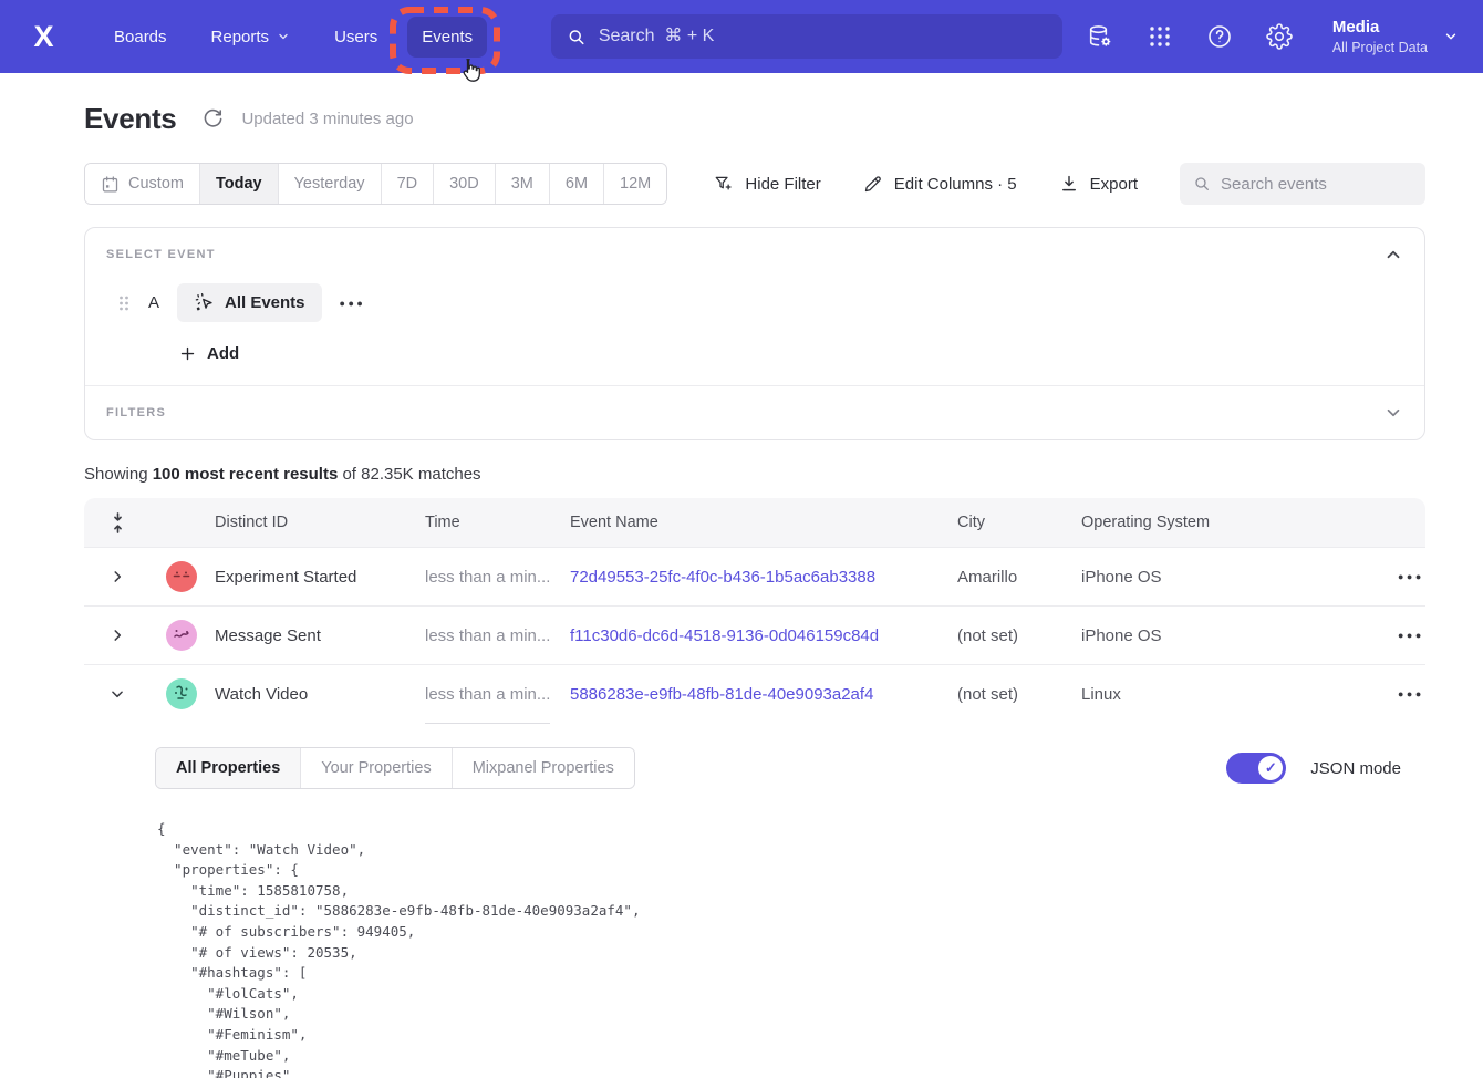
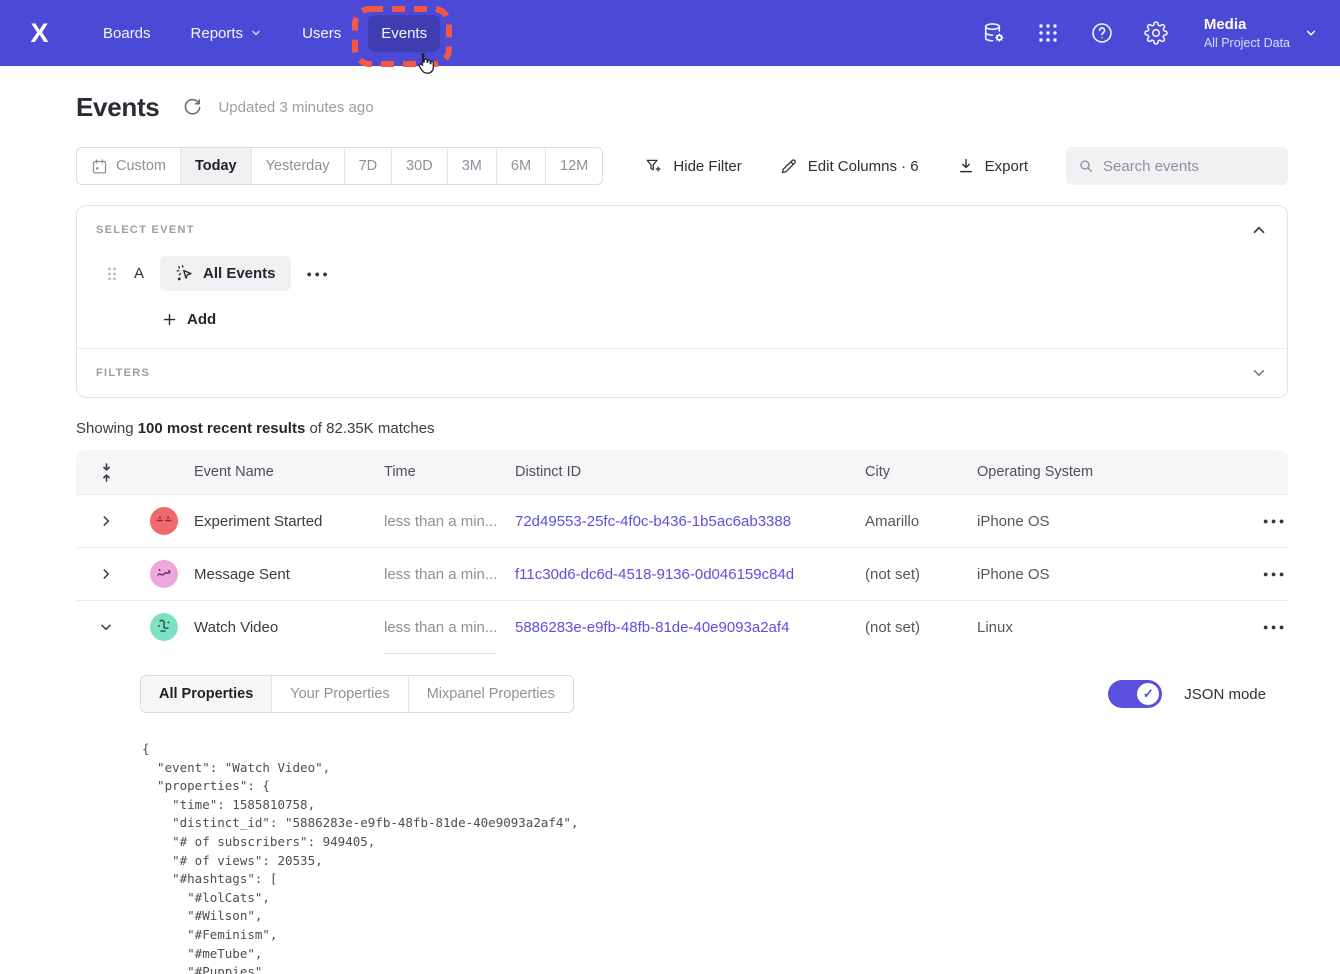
  X
  Boards
  Reports
  Users
  Events
- Search ⌘ + K
  Media
  All Project Data
  Events
  Updated 3 minutes ago
  Custom
  Today
  Yesterday
  7D
  30D
  3M
  6M
  12M
  Hide Filter
- Edit Columns · 5
+ Edit Columns · 6
  Export
  Search events
  SELECT EVENT
  A
  All Events
  ●●●
  Add
  FILTERS
  Showing 100 most recent results of 82.35K matches
- Distinct ID
+ Event Name
  Time
- Event Name
+ Distinct ID
  City
  Operating System
  Experiment Started
  less than a min...
  72d49553-25fc-4f0c-b436-1b5ac6ab3388
  Amarillo
  iPhone OS
  ●●●
  Message Sent
  less than a min...
  f11c30d6-dc6d-4518-9136-0d046159c84d
  (not set)
  iPhone OS
  ●●●
  Watch Video
  less than a min...
  5886283e-e9fb-48fb-81de-40e9093a2af4
  (not set)
  Linux
  ●●●
  All Properties
  Your Properties
  Mixpanel Properties
  ✓
  JSON mode
  {
  "event": "Watch Video",
  "properties": {
  "time": 1585810758,
  "distinct_id": "5886283e-e9fb-48fb-81de-40e9093a2af4",
  "# of subscribers": 949405,
  "# of views": 20535,
  "#hashtags": [
  "#lolCats",
  "#Wilson",
  "#Feminism",
  "#meTube",
  "#Puppies"
